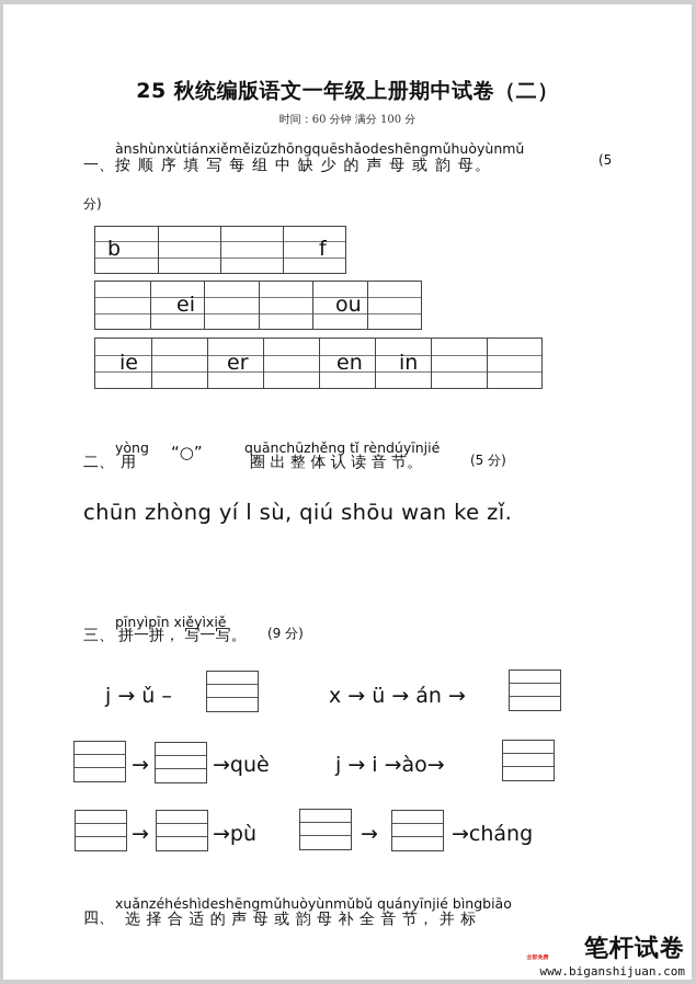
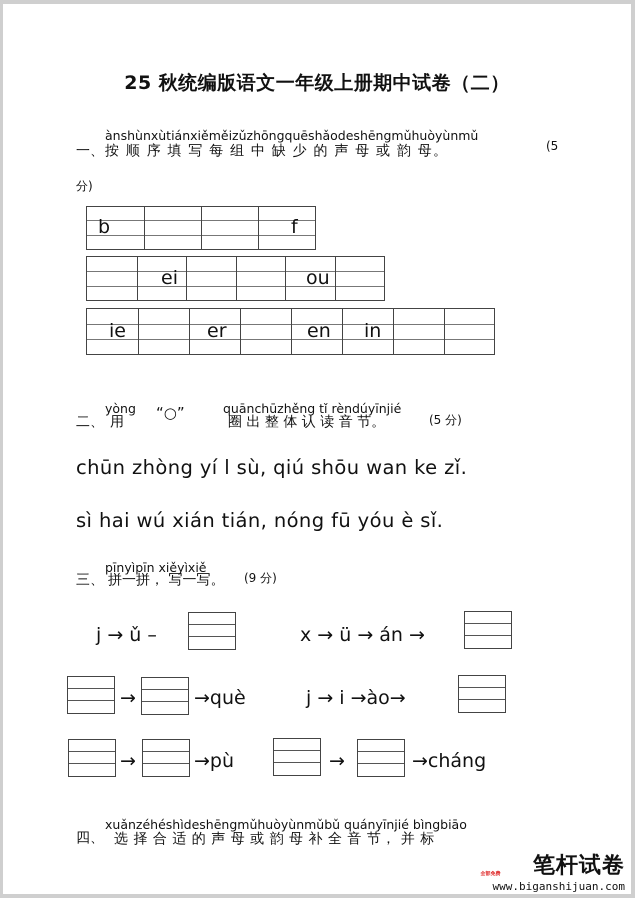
  25 秋统编版语文一年级上册期中试卷（二）
- 时间：60 分钟 满分 100 分
  ànshùnxùtiánxiěměizǔzhōngquēshǎodeshēngmǔhuòyùnmǔ
  一、
  按 顺 序 填 写 每 组 中 缺 少 的 声 母 或 韵 母。
  (5
  分)
  b
  f
  ei
  ou
  ie
  er
  en
  in
  二、
  yòng
  用
  “○”
  quānchūzhěng tǐ rèndúyīnjié
  圈 出 整 体 认 读 音 节。
  (5 分)
  chūn zhòng yí l sù, qiú shōu wan ke zǐ.
+ sì hai wú xián tián, nóng fū yóu è sǐ.
  三、
  pīnyìpīn xiěyìxiě
  拼一拼， 写一写。
  (9 分)
  j → ǔ –
  x → ü → án →
  →
  →què
  j → i →ào→
  →
  →pù
  →
  →cháng
  四、
  xuǎnzéhéshìdeshēngmǔhuòyùnmǔbǔ quányīnjié bìngbiāo
  选 择 合 适 的 声 母 或 韵 母 补 全 音 节， 并 标
  笔杆试卷
  www.biganshijuan.com
